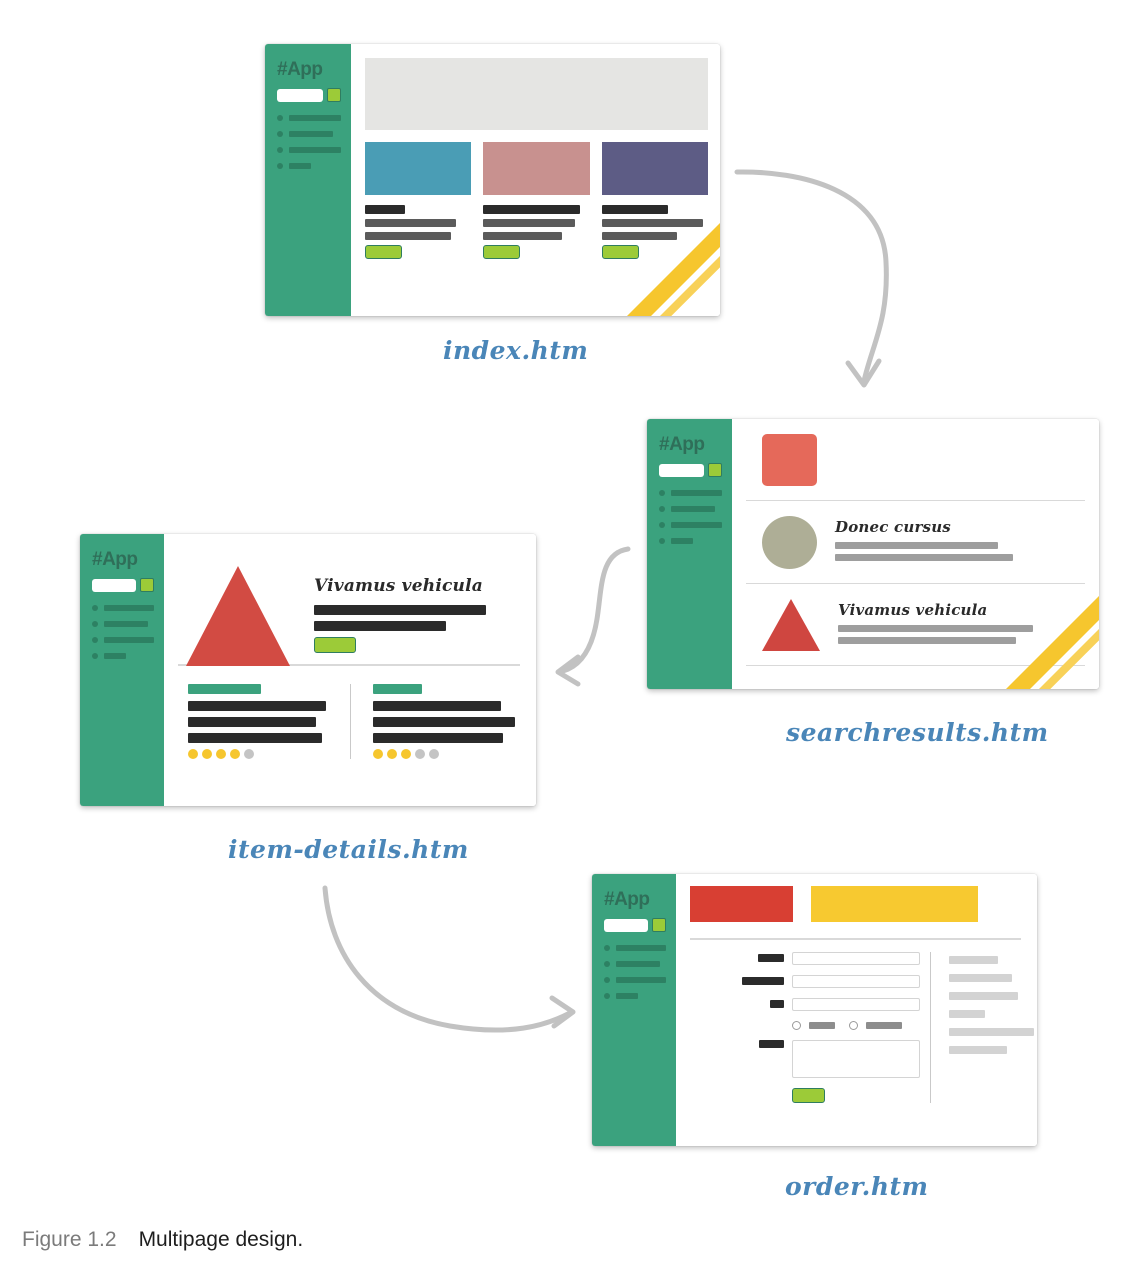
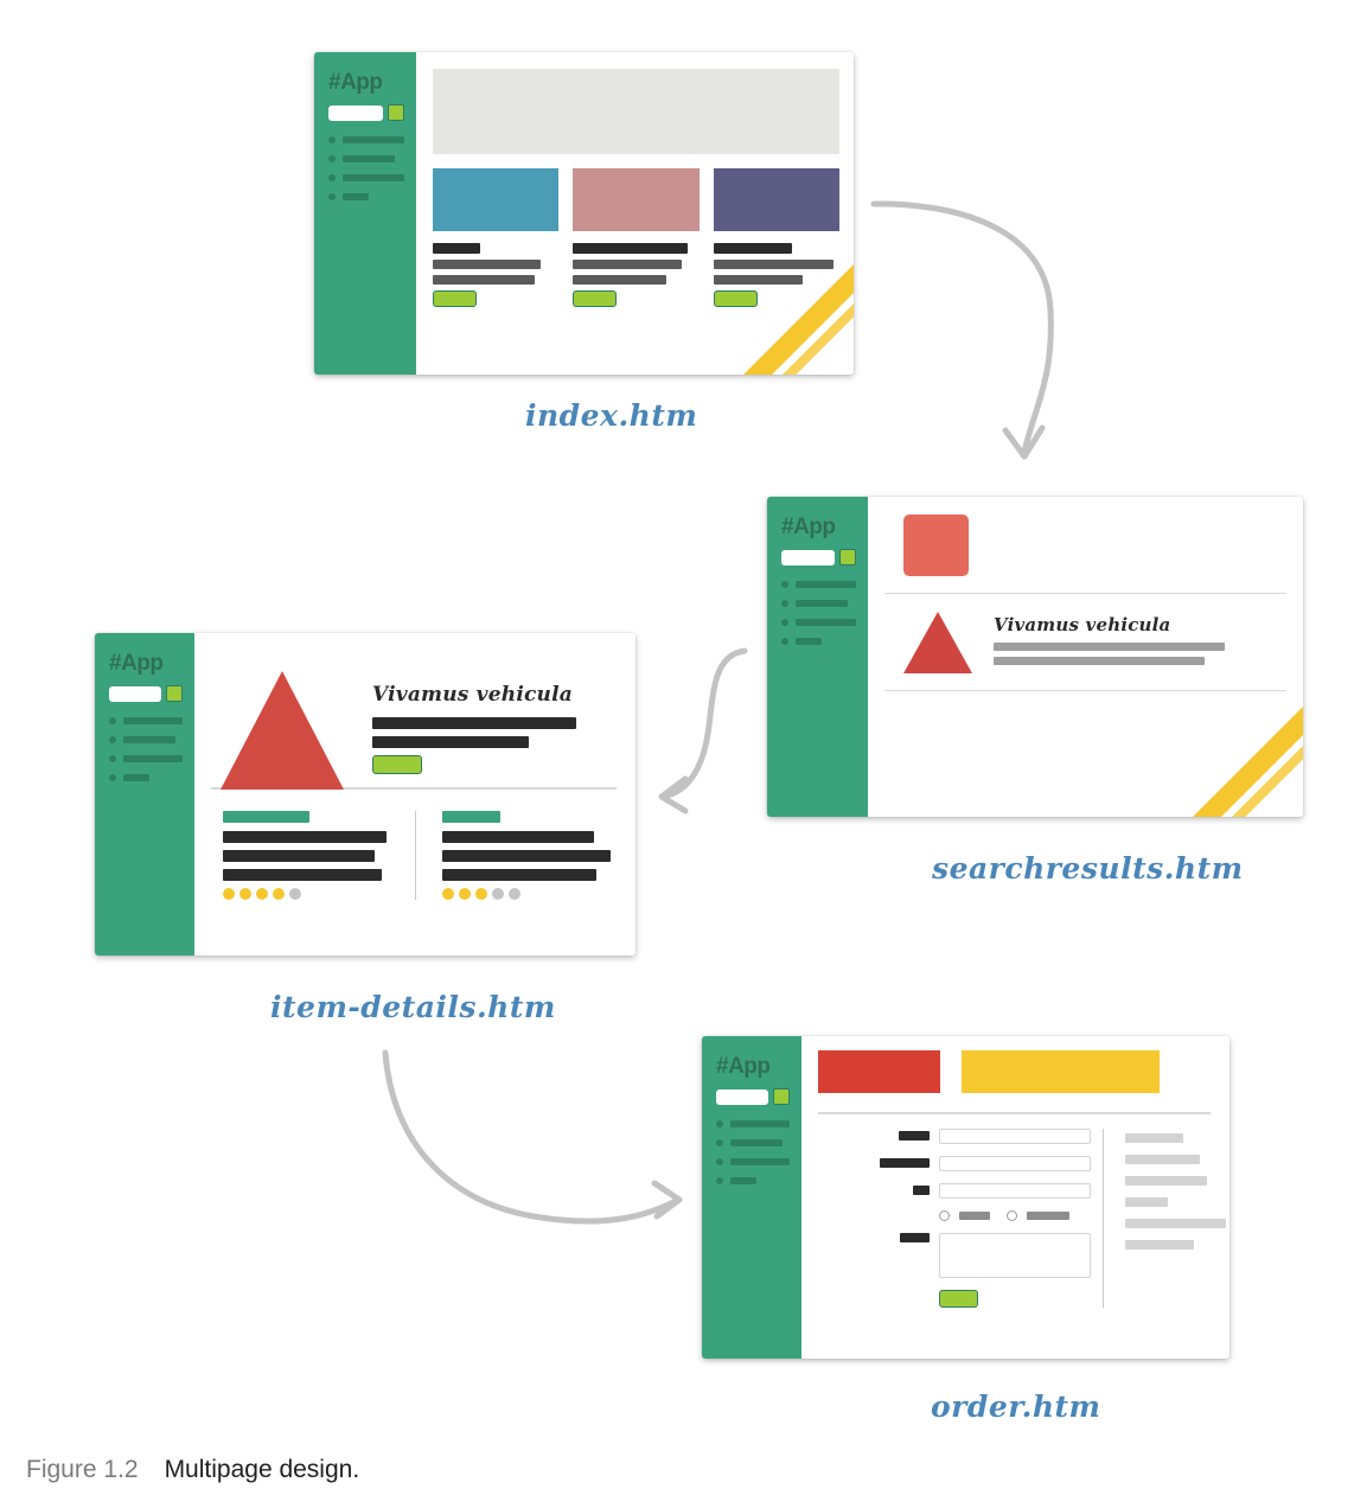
  #App
  index.htm
  #App
- Donec cursus
  Vivamus vehicula
  searchresults.htm
  #App
  Vivamus vehicula
  item-details.htm
  #App
  order.htm
  Figure 1.2 Multipage design.
